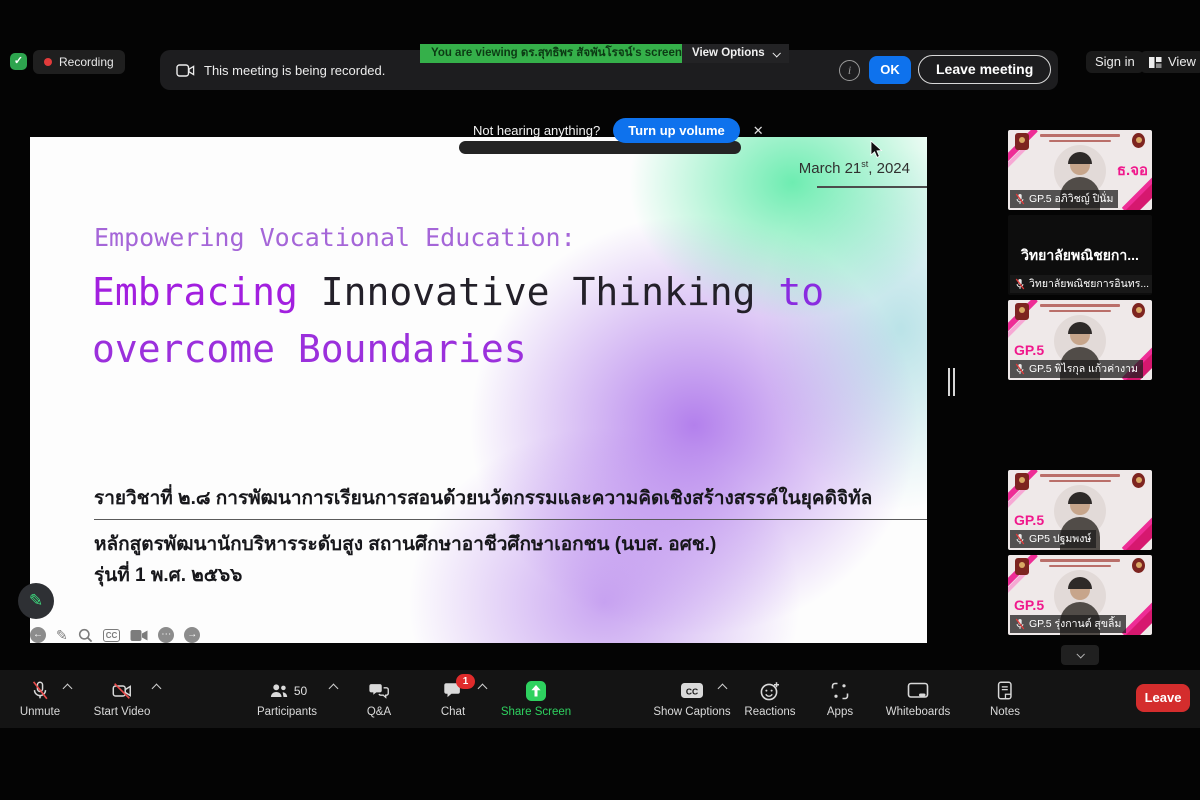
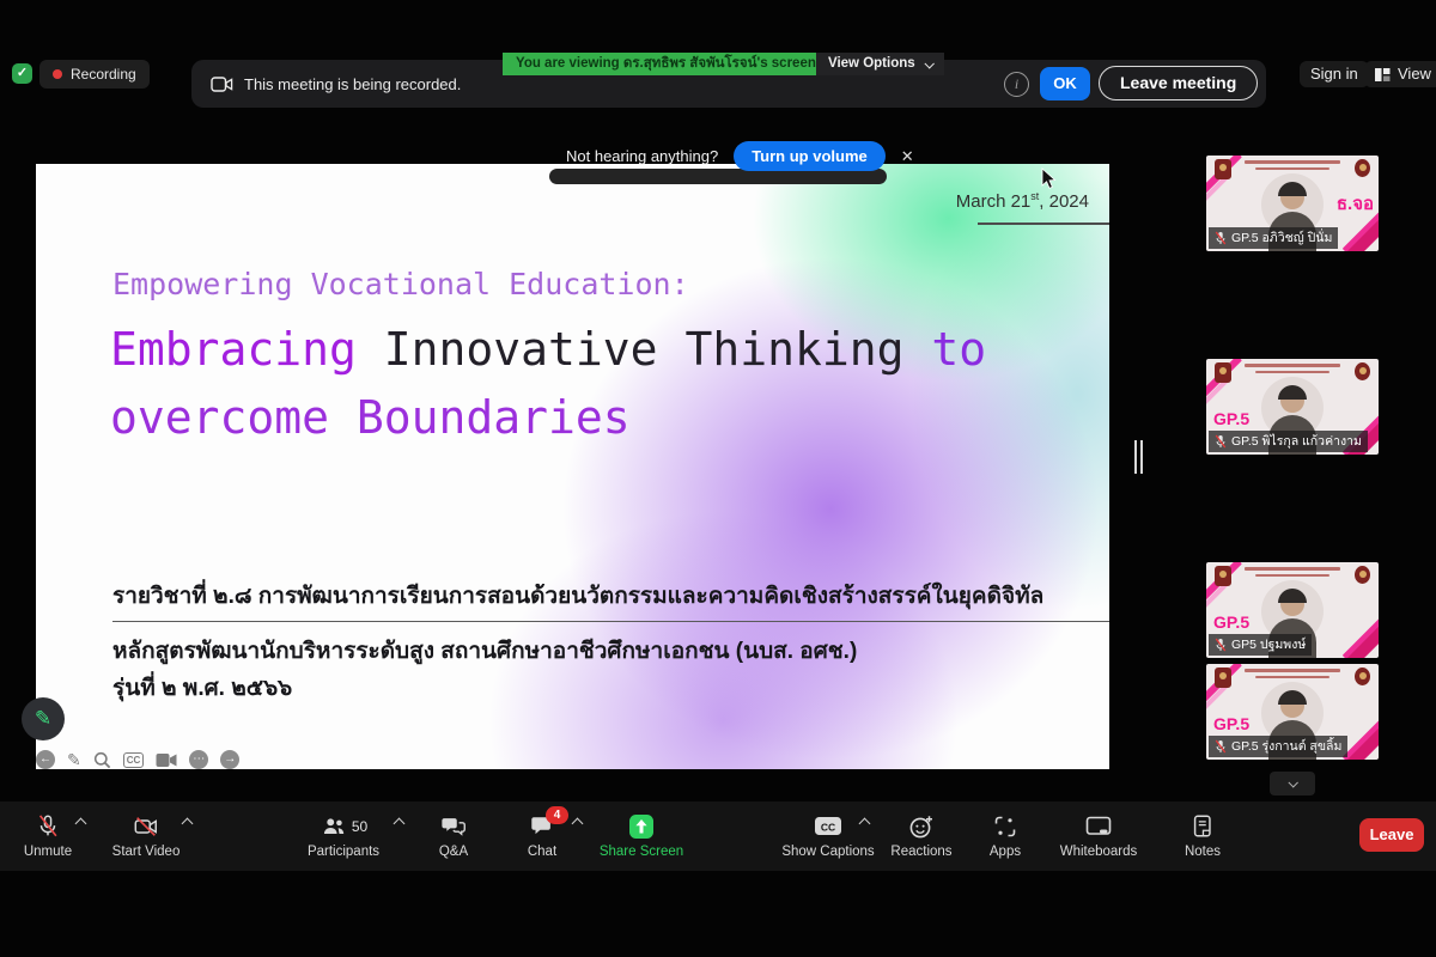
  ✓
  Recording
  This meeting is being recorded.
  i
  OK
  Leave meeting
  You are viewing ดร.สุทธิพร สัจพันโรจน์'s screen
  View Options
  Sign in
  View
  Not hearing anything?
  Turn up volume
  ✕
  March 21st, 2024
  Empowering Vocational Education:
  Embracing Innovative Thinking to
  overcome Boundaries
  รายวิชาที่ ๒.๘ การพัฒนาการเรียนการสอนด้วยนวัตกรรมและความคิดเชิงสร้างสรรค์ในยุคดิจิทัล
  หลักสูตรพัฒนานักบริหารระดับสูง สถานศึกษาอาชีวศึกษาเอกชน (นบส. อศช.)
- รุ่นที่ 1 พ.ศ. ๒๕๖๖
+ รุ่นที่ ๒ พ.ศ. ๒๕๖๖
  ✎
  ←
  ✎
  CC
  ⋯
  →
  ธ.จอ
  GP.5 อภิวิชญ์ ปินั่ม
- วิทยาลัยพณิชยกา...
- วิทยาลัยพณิชยการอินทร...
  GP.5
  GP.5 พิไรกุล แก้วค่างาม
  GP.5
  GP5 ปฐมพงษ์
  GP.5
  GP.5 รุ่งกานต์ สุขลิ้ม
  Unmute
  Start Video
  50
  Participants
  Q&A
- 1
+ 4
  Chat
  Share Screen
  CC
  Show Captions
  Reactions
  Apps
  Whiteboards
  Notes
  Leave
